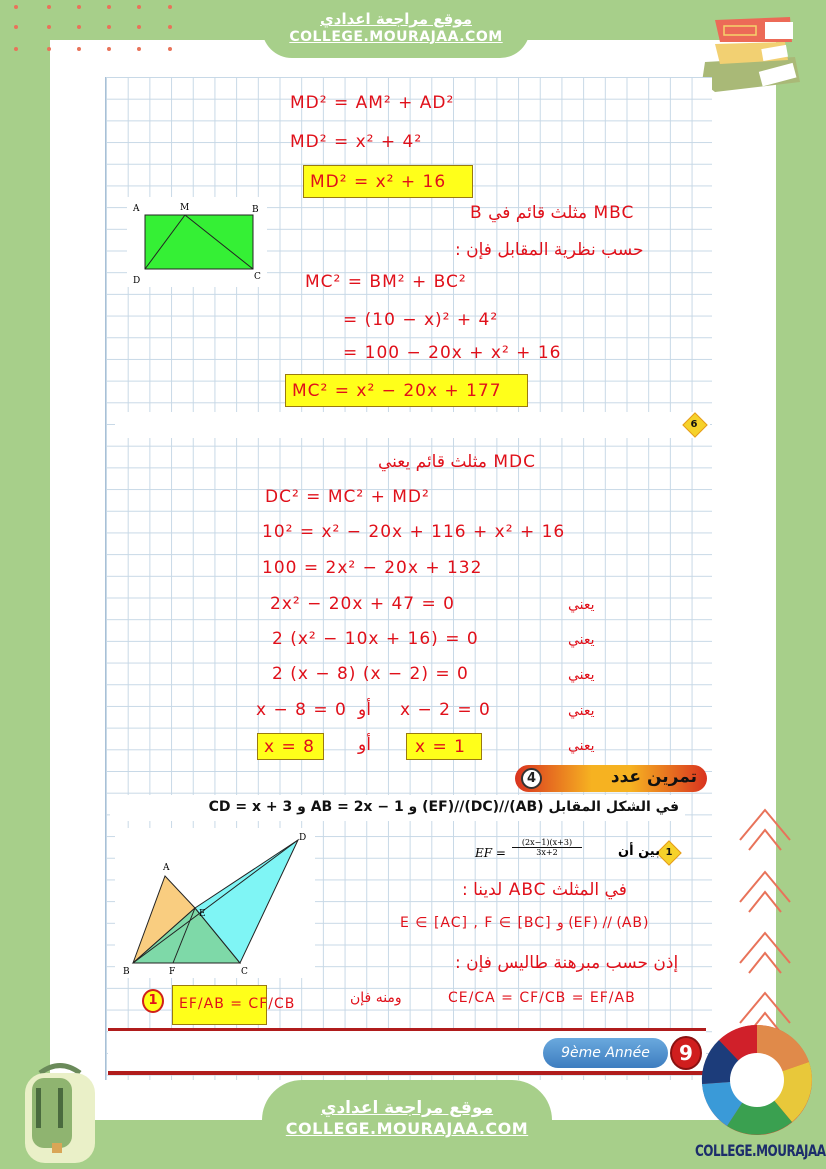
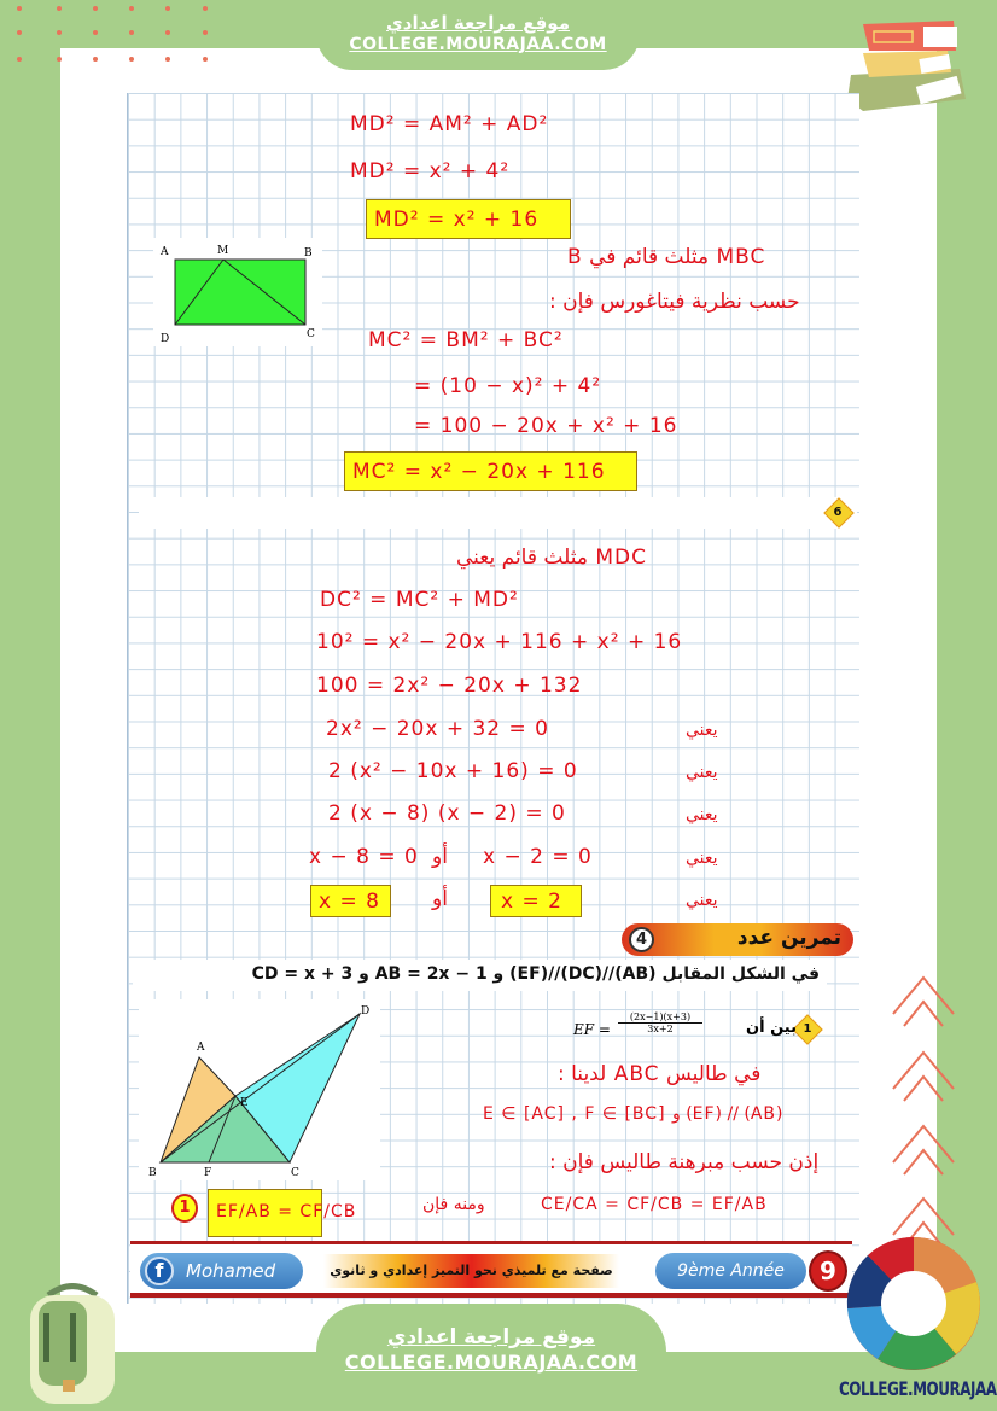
  موقع مراجعة اعدادي
  COLLEGE.MOURAJAA.COM
  MD² = AM² + AD²
  MD² = x² + 4²
  MD² = x² + 16
  A
  M
  B
  D
  C
  MBC مثلث قائم في B
- حسب نظرية المقابل فإن :
+ حسب نظرية فيتاغورس فإن :
  MC² = BM² + BC²
  = (10 − x)² + 4²
  = 100 − 20x + x² + 16
- MC² = x² − 20x + 177
+ MC² = x² − 20x + 116
  6
  MDC مثلث قائم يعني
  DC² = MC² + MD²
  10² = x² − 20x + 116 + x² + 16
  100 = 2x² − 20x + 132
- 2x² − 20x + 47 = 0
+ 2x² − 20x + 32 = 0
  2 (x² − 10x + 16) = 0
  2 (x − 8) (x − 2) = 0
  x − 8 = 0
  أو
  x − 2 = 0
  x = 8
  أو
- x = 1
+ x = 2
  يعني
  يعني
  يعني
  يعني
  يعني
  4
  تمرين عدد
  في الشكل المقابل (AB)//(DC)//(EF) و AB = 2x − 1 و CD = x + 3
  A
  E
  B
  F
  C
  D
  1
  بين أن
  EF =
  (2x−1)(x+3)
  3x+2
- في المثلث ABC لدينا :
+ في طاليس ABC لدينا :
  E ∈ [AC] , F ∈ [BC] و (EF) // (AB)
  إذن حسب مبرهنة طاليس فإن :
  ومنه فإن
  CE/CA = CF/CB = EF/AB
  1
  EF/AB = CF/CB
+ f
+ Mohamed HM
+ صفحة مع تلميذي نحو التميز إعدادي و ثانوي
  9ème Année 2022
  9
  موقع مراجعة اعدادي
  COLLEGE.MOURAJAA.COM
  COLLEGE.MOURAJAA
